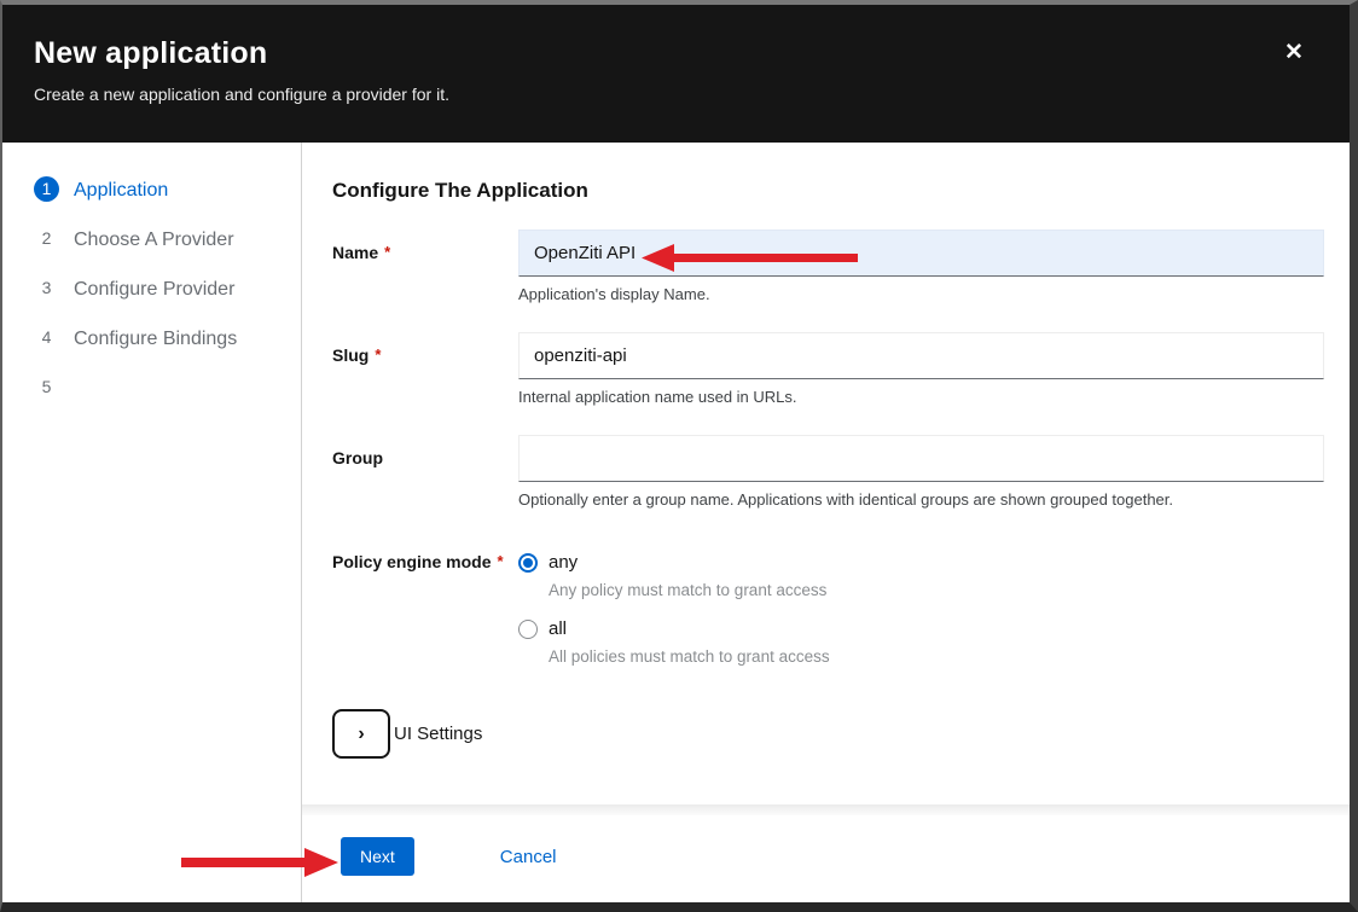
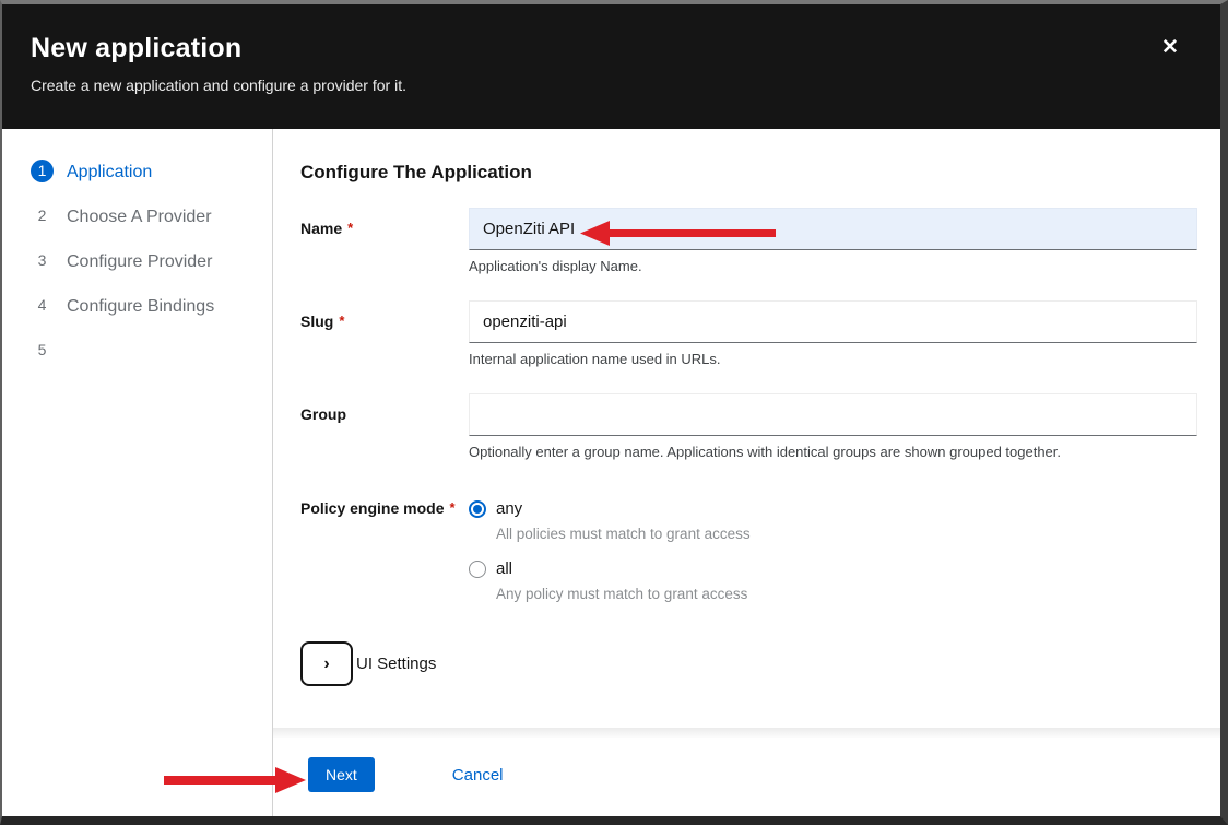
  New application
  Create a new application and configure a provider for it.
  ✕
  1
  Application
  2
  Choose A Provider
  3
  Configure Provider
  4
  Configure Bindings
  5
  Configure The Application
  Name *
  OpenZiti API
  Application's display Name.
  Slug *
  openziti-api
  Internal application name used in URLs.
  Group
  Optionally enter a group name. Applications with identical groups are shown grouped together.
  Policy engine mode *
  any
- Any policy must match to grant access
+ All policies must match to grant access
  all
- All policies must match to grant access
+ Any policy must match to grant access
  ›
  UI Settings
  Next
  Cancel
